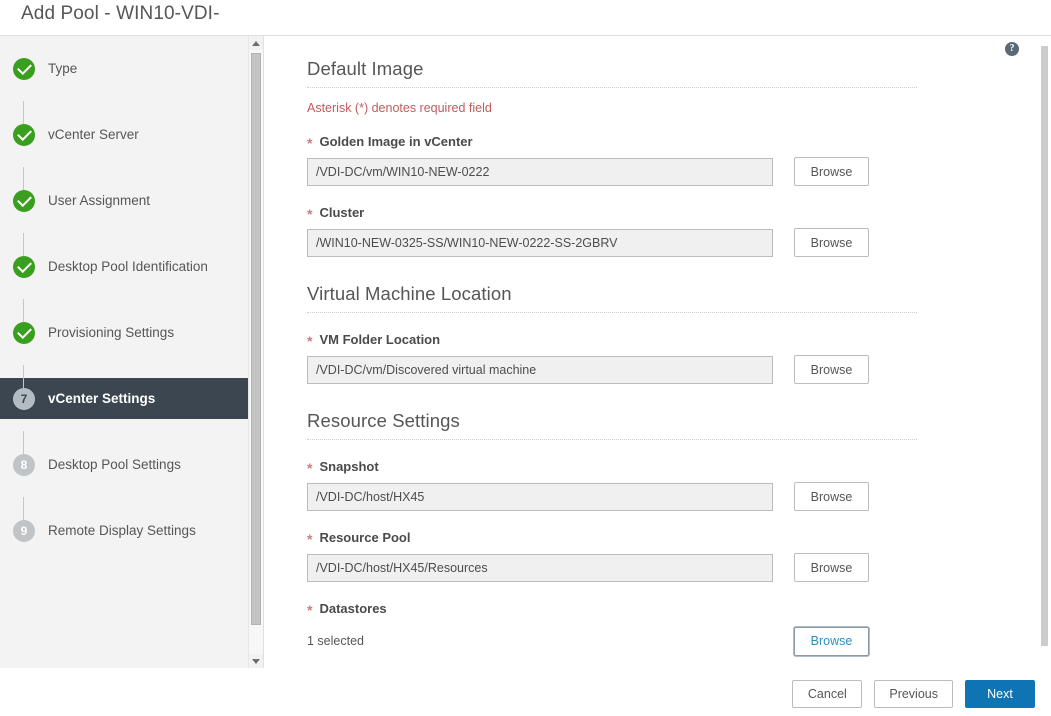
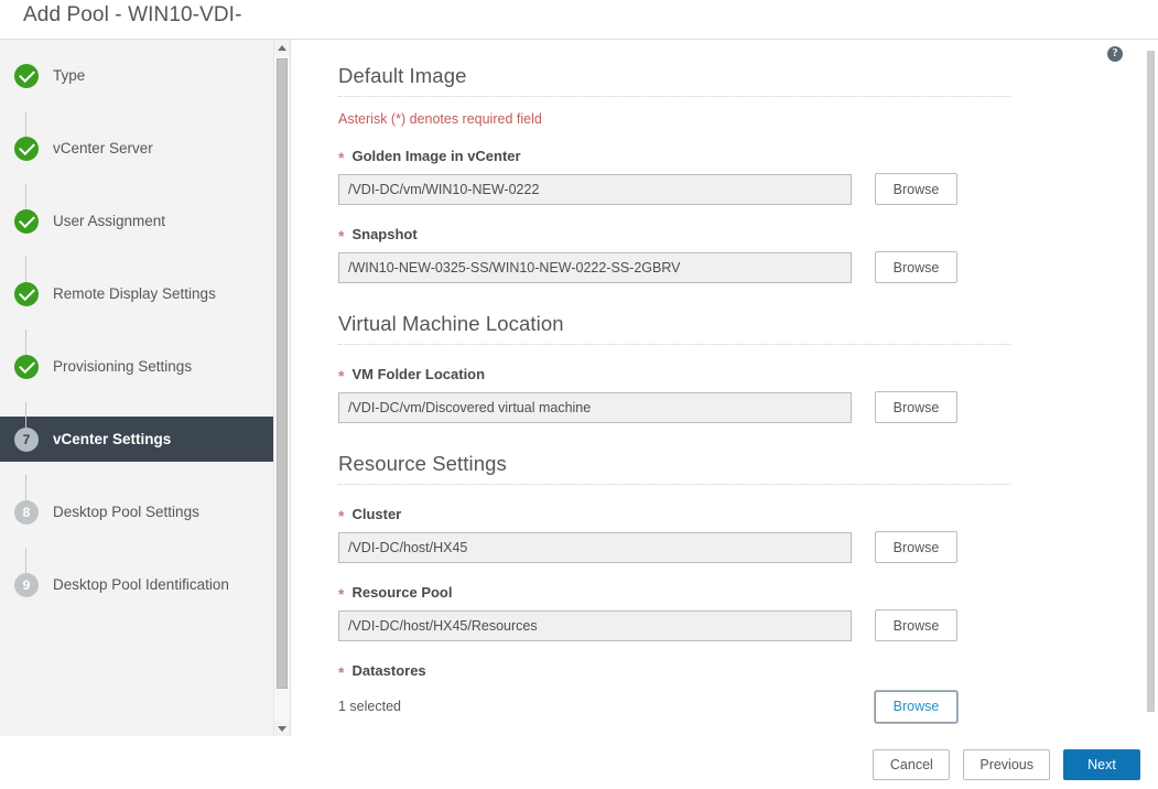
  Add Pool - WIN10-VDI-
  Type
  vCenter Server
  User Assignment
- Desktop Pool Identification
+ Remote Display Settings
  Provisioning Settings
  7
  vCenter Settings
  8
  Desktop Pool Settings
  9
- Remote Display Settings
+ Desktop Pool Identification
  ?
  Default Image
  Asterisk (*) denotes required field
  *
  Golden Image in vCenter
  /VDI-DC/vm/WIN10-NEW-0222
  Browse
  *
- Cluster
+ Snapshot
  /WIN10-NEW-0325-SS/WIN10-NEW-0222-SS-2GBRV
  Browse
  Virtual Machine Location
  *
  VM Folder Location
  /VDI-DC/vm/Discovered virtual machine
  Browse
  Resource Settings
  *
- Snapshot
+ Cluster
  /VDI-DC/host/HX45
  Browse
  *
  Resource Pool
  /VDI-DC/host/HX45/Resources
  Browse
  *
  Datastores
  1 selected
  Browse
  Cancel
  Previous
  Next
